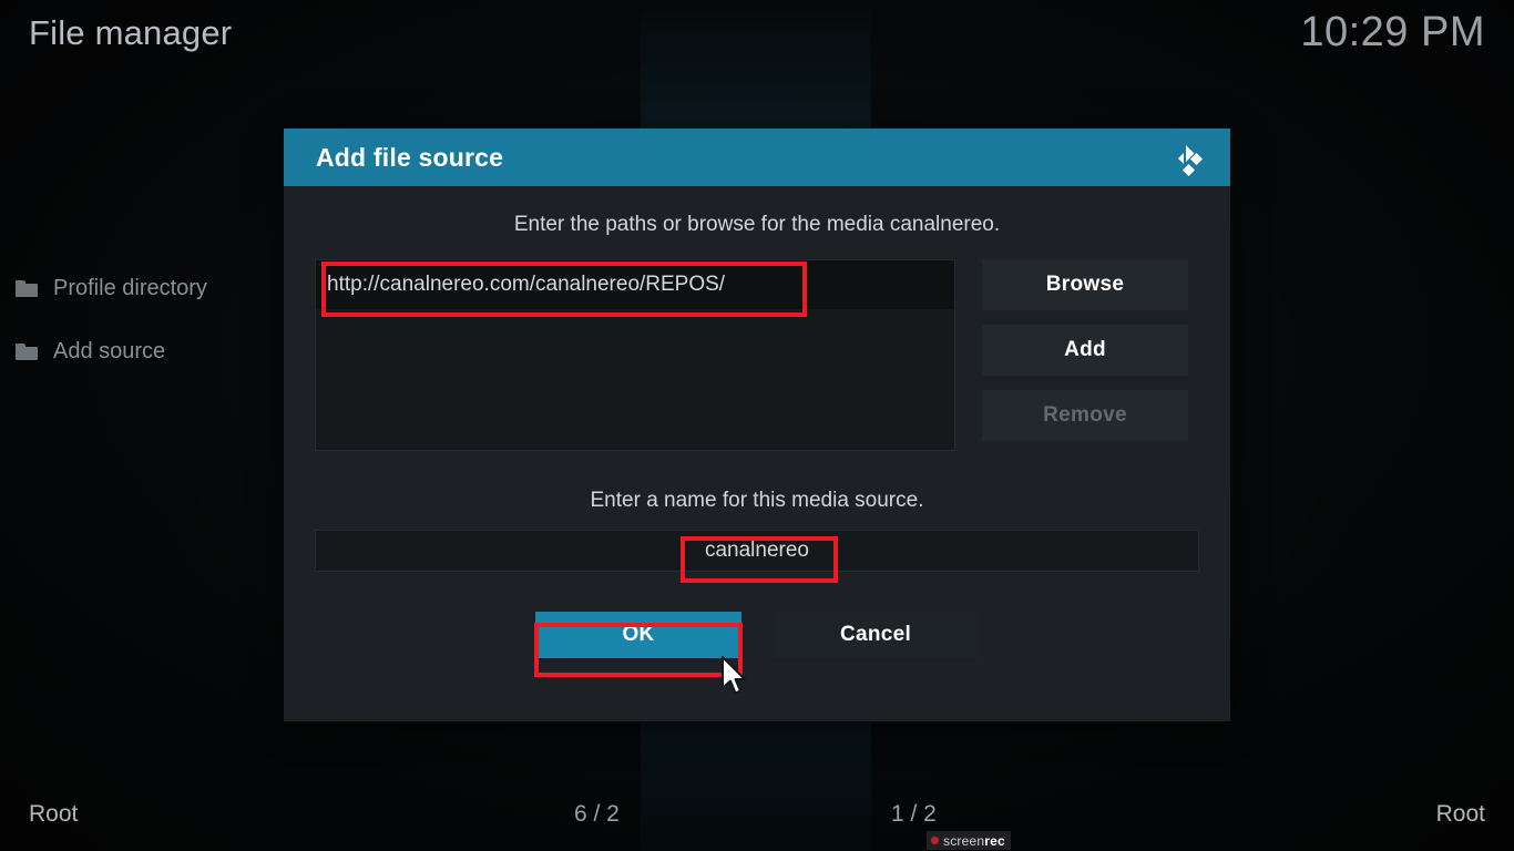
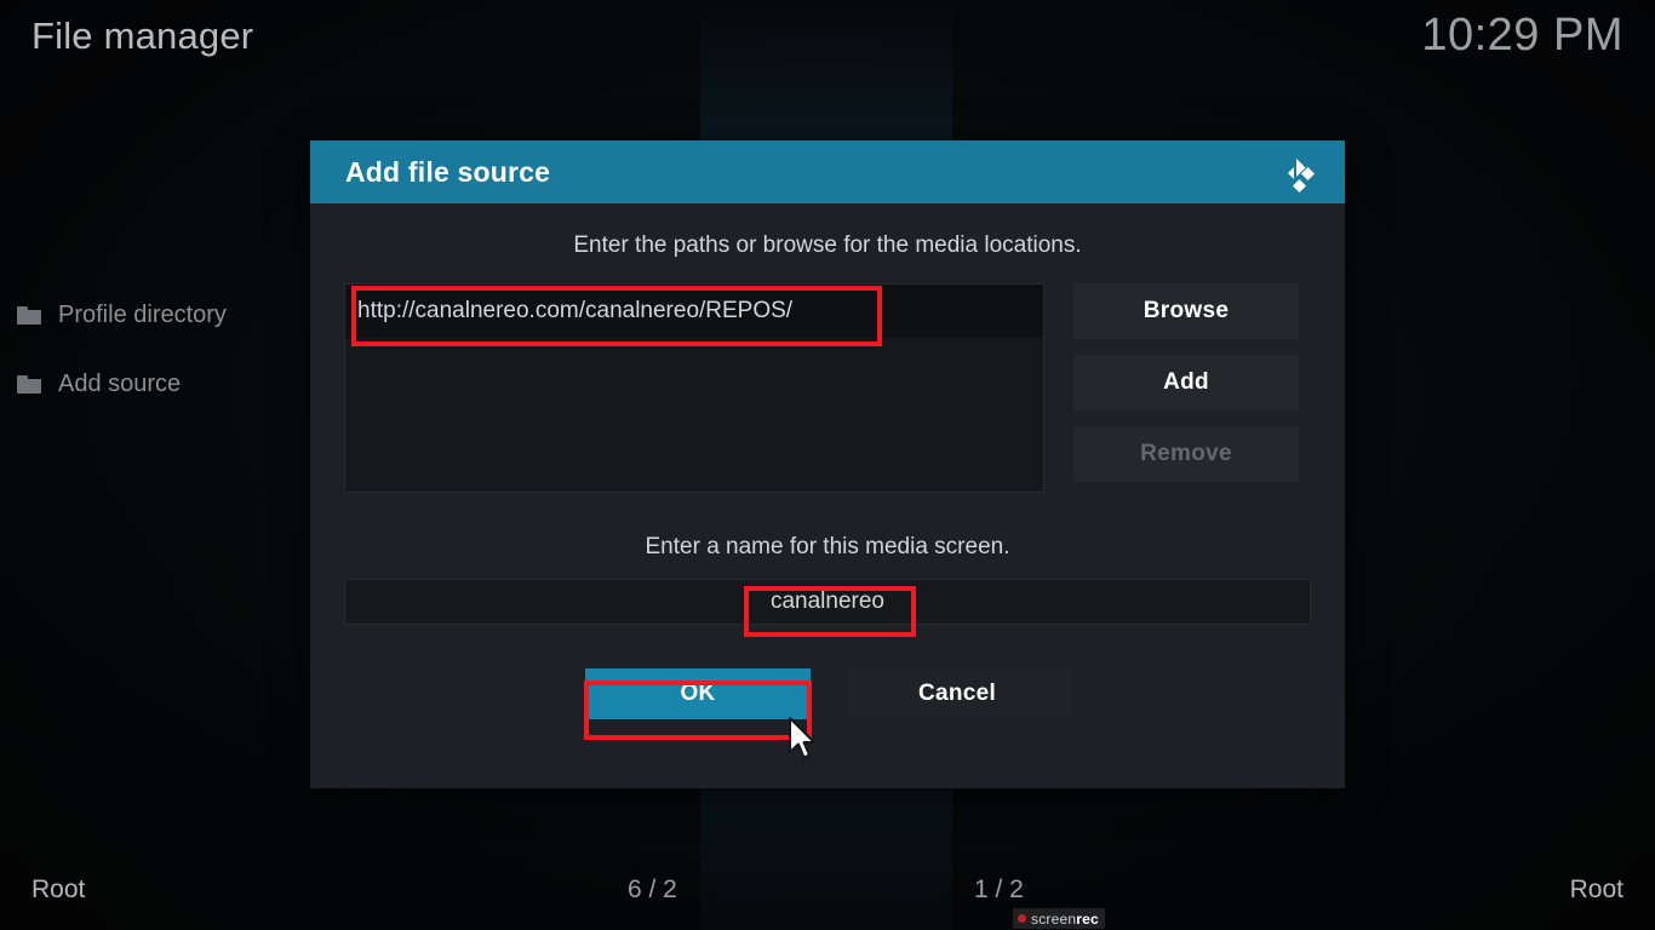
  File manager
  10:29 PM
  Profile directory
  Add source
  Add file source
- Enter the paths or browse for the media canalnereo.
+ Enter the paths or browse for the media locations.
  http://canalnereo.com/canalnereo/REPOS/
  Browse
  Add
  Remove
- Enter a name for this media source.
+ Enter a name for this media screen.
  canalnereo
  OK
  Cancel
  Root
  6 / 2
  1 / 2
  Root
  screenrec
